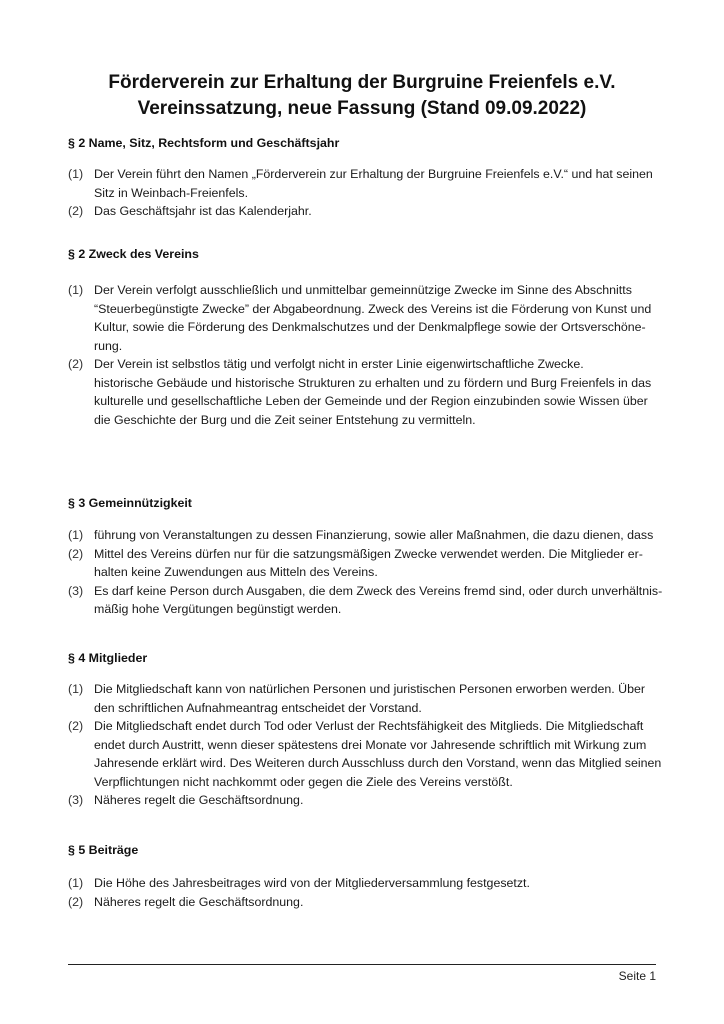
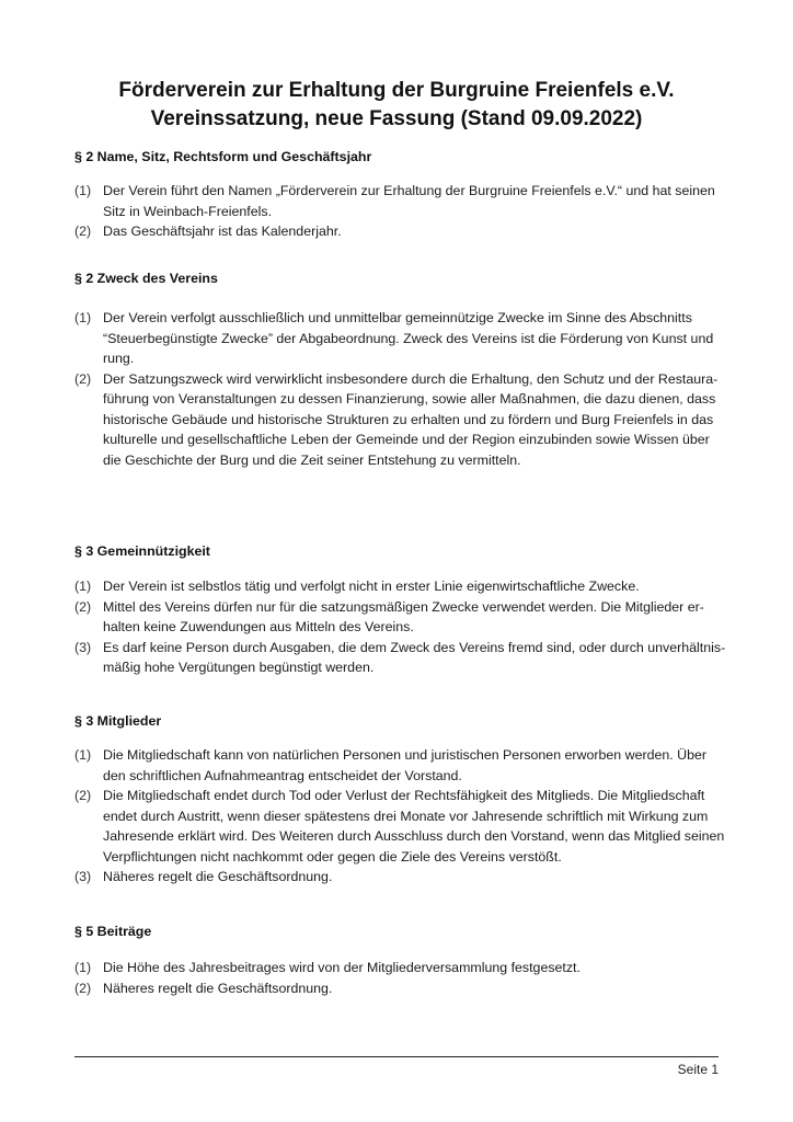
  Förderverein zur Erhaltung der Burgruine Freienfels e.V.
  Vereinssatzung, neue Fassung (Stand 09.09.2022)
  § 2 Name, Sitz, Rechtsform und Geschäftsjahr
  (1)
  Der Verein führt den Namen „Förderverein zur Erhaltung der Burgruine Freienfels e.V.“ und hat seinen
  Sitz in Weinbach-Freienfels.
  (2)
  Das Geschäftsjahr ist das Kalenderjahr.
  § 2 Zweck des Vereins
  (1)
  Der Verein verfolgt ausschließlich und unmittelbar gemeinnützige Zwecke im Sinne des Abschnitts
  “Steuerbegünstigte Zwecke” der Abgabeordnung. Zweck des Vereins ist die Förderung von Kunst und
- Kultur, sowie die Förderung des Denkmalschutzes und der Denkmalpflege sowie der Ortsverschöne-
  rung.
  (2)
+ Der Satzungszweck wird verwirklicht insbesondere durch die Erhaltung, den Schutz und der Restaura-
- Der Verein ist selbstlos tätig und verfolgt nicht in erster Linie eigenwirtschaftliche Zwecke.
+ führung von Veranstaltungen zu dessen Finanzierung, sowie aller Maßnahmen, die dazu dienen, dass
  historische Gebäude und historische Strukturen zu erhalten und zu fördern und Burg Freienfels in das
  kulturelle und gesellschaftliche Leben der Gemeinde und der Region einzubinden sowie Wissen über
  die Geschichte der Burg und die Zeit seiner Entstehung zu vermitteln.
  § 3 Gemeinnützigkeit
  (1)
- führung von Veranstaltungen zu dessen Finanzierung, sowie aller Maßnahmen, die dazu dienen, dass
+ Der Verein ist selbstlos tätig und verfolgt nicht in erster Linie eigenwirtschaftliche Zwecke.
  (2)
  Mittel des Vereins dürfen nur für die satzungsmäßigen Zwecke verwendet werden. Die Mitglieder er-
  halten keine Zuwendungen aus Mitteln des Vereins.
  (3)
  Es darf keine Person durch Ausgaben, die dem Zweck des Vereins fremd sind, oder durch unverhältnis-
  mäßig hohe Vergütungen begünstigt werden.
- § 4 Mitglieder
+ § 3 Mitglieder
  (1)
  Die Mitgliedschaft kann von natürlichen Personen und juristischen Personen erworben werden. Über
  den schriftlichen Aufnahmeantrag entscheidet der Vorstand.
  (2)
  Die Mitgliedschaft endet durch Tod oder Verlust der Rechtsfähigkeit des Mitglieds. Die Mitgliedschaft
  endet durch Austritt, wenn dieser spätestens drei Monate vor Jahresende schriftlich mit Wirkung zum
  Jahresende erklärt wird. Des Weiteren durch Ausschluss durch den Vorstand, wenn das Mitglied seinen
  Verpflichtungen nicht nachkommt oder gegen die Ziele des Vereins verstößt.
  (3)
  Näheres regelt die Geschäftsordnung.
  § 5 Beiträge
  (1)
  Die Höhe des Jahresbeitrages wird von der Mitgliederversammlung festgesetzt.
  (2)
  Näheres regelt die Geschäftsordnung.
  Seite 1
